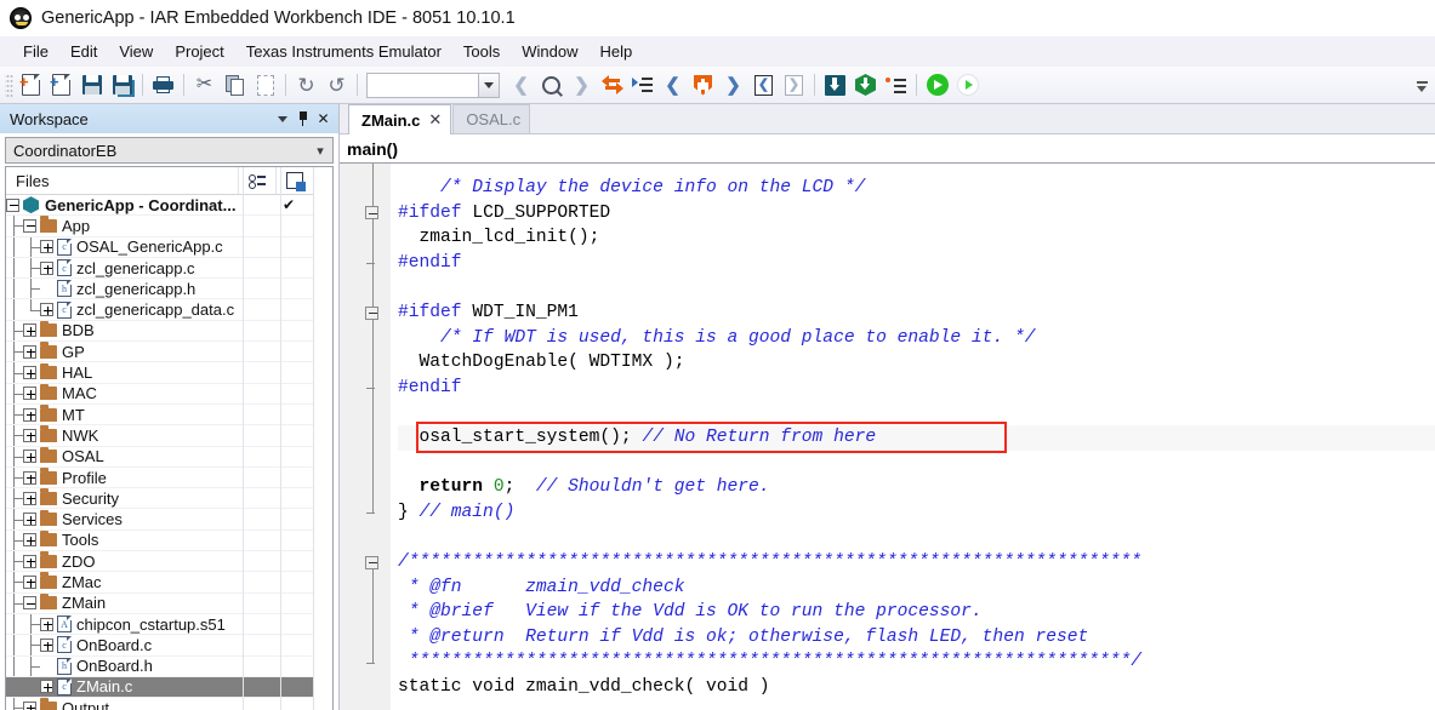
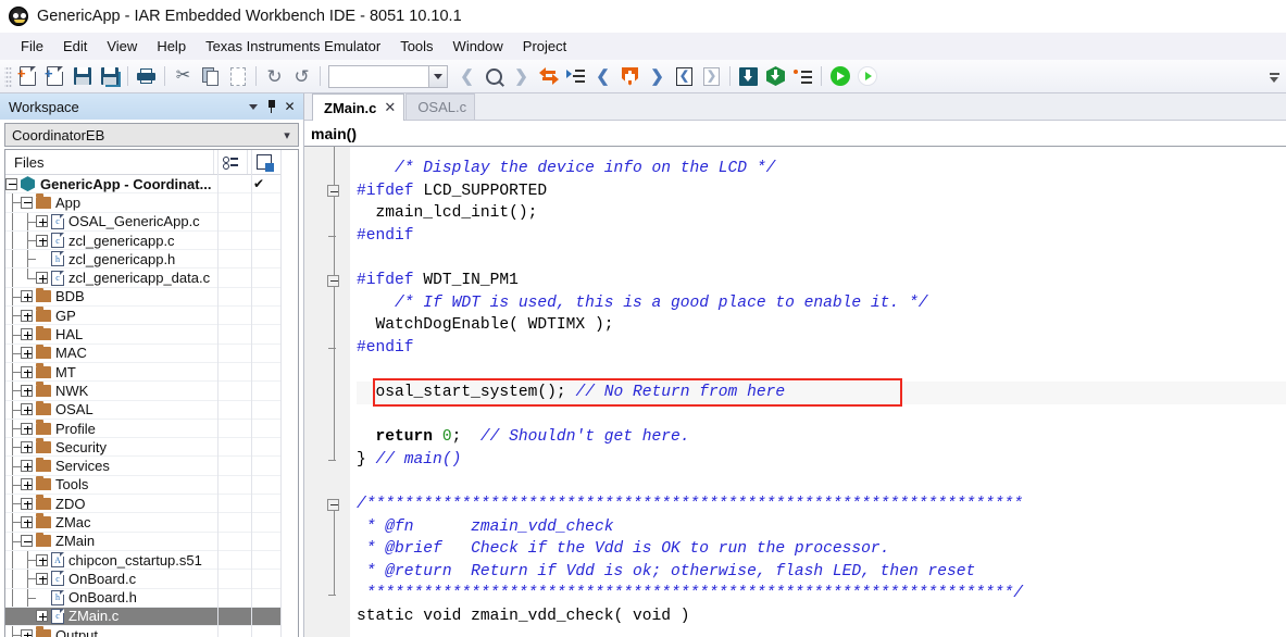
  GenericApp - IAR Embedded Workbench IDE - 8051 10.10.1
  File
  Edit
  View
- Project
+ Help
  Texas Instruments Emulator
  Tools
  Window
- Help
+ Project
  +
  +
  ✂
  ↻
  ↺
  ❮
  ❯
  ❮
  ❯
  ❮
  ❯
  Workspace
  ✕
  CoordinatorEB
  ▾
  Files
  GenericApp - Coordinat...
  ✔
  App
  c
  OSAL_GenericApp.c
  c
  zcl_genericapp.c
  h
  zcl_genericapp.h
  c
  zcl_genericapp_data.c
  BDB
  GP
  HAL
  MAC
  MT
  NWK
  OSAL
  Profile
  Security
  Services
  Tools
  ZDO
  ZMac
  ZMain
  A
  chipcon_cstartup.s51
  c
  OnBoard.c
  h
  OnBoard.h
  c
  ZMain.c
  Output
  ZMain.c
  ✕
  OSAL.c
  main()
  /* Display the device info on the LCD */
  #ifdef LCD_SUPPORTED
  zmain_lcd_init();
  #endif
  #ifdef WDT_IN_PM1
  /* If WDT is used, this is a good place to enable it. */
  WatchDogEnable( WDTIMX );
  #endif
  osal_start_system(); // No Return from here
  return 0; // Shouldn't get here.
  } // main()
  /*********************************************************************
  * @fn zmain_vdd_check
- * @brief View if the Vdd is OK to run the processor.
+ * @brief Check if the Vdd is OK to run the processor.
  * @return Return if Vdd is ok; otherwise, flash LED, then reset
  ********************************************************************/
  static void zmain_vdd_check( void )
